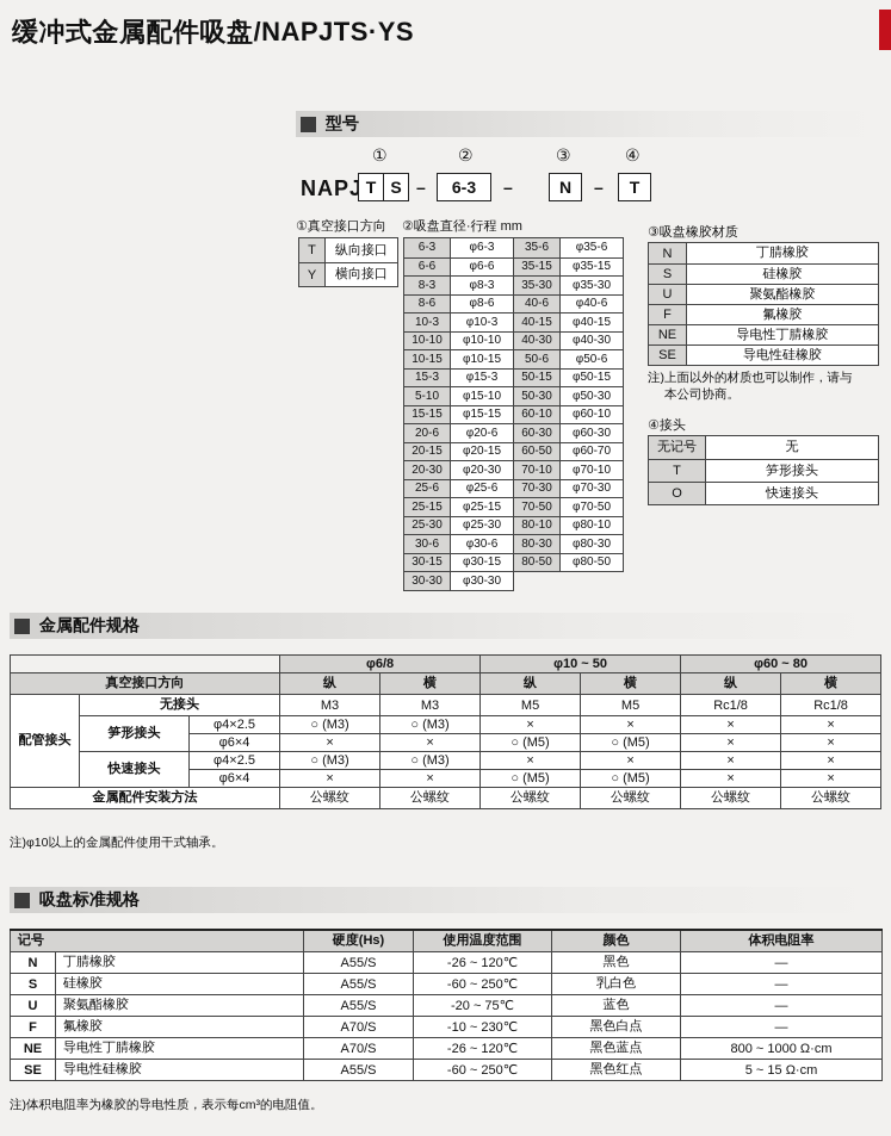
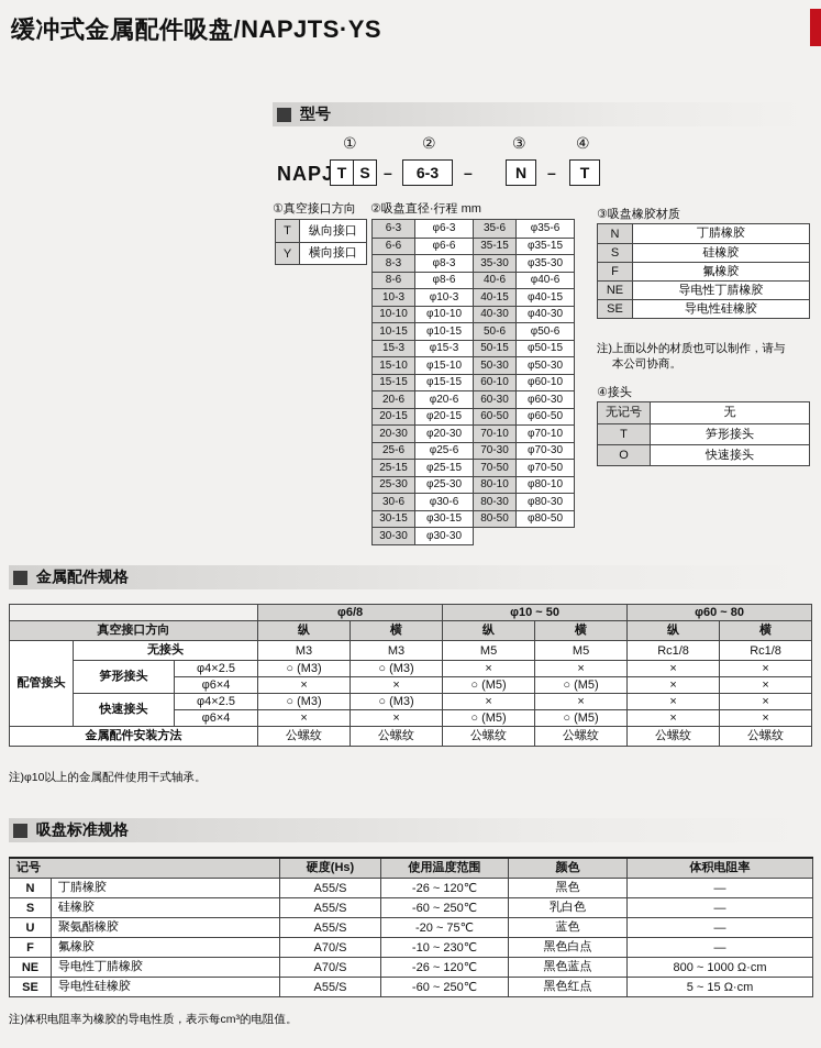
  缓冲式金属配件吸盘/NAPJTS·YS
  型号
  ①
  ②
  ③
  ④
  NAPJ
  T
  S
  –
  6-3
  –
  N
  –
  T
  ①真空接口方向
  ②吸盘直径·行程 mm
  ③吸盘橡胶材质
  ④接头
  T
  纵向接口
  Y
  横向接口
  6-3
  φ6-3
  6-6
  φ6-6
  8-3
  φ8-3
  8-6
  φ8-6
  10-3
  φ10-3
  10-10
  φ10-10
  10-15
  φ10-15
  15-3
  φ15-3
- 5-10
+ 15-10
  φ15-10
  15-15
  φ15-15
  20-6
  φ20-6
  20-15
  φ20-15
  20-30
  φ20-30
  25-6
  φ25-6
  25-15
  φ25-15
  25-30
  φ25-30
  30-6
  φ30-6
  30-15
  φ30-15
  30-30
  φ30-30
  35-6
  φ35-6
  35-15
  φ35-15
  35-30
  φ35-30
  40-6
  φ40-6
  40-15
  φ40-15
  40-30
  φ40-30
  50-6
  φ50-6
  50-15
  φ50-15
  50-30
  φ50-30
  60-10
  φ60-10
  60-30
  φ60-30
  60-50
- φ60-70
+ φ60-50
  70-10
  φ70-10
  70-30
  φ70-30
  70-50
  φ70-50
  80-10
  φ80-10
  80-30
  φ80-30
  80-50
  φ80-50
  N
  丁腈橡胶
  S
  硅橡胶
- U
- 聚氨酯橡胶
  F
  氟橡胶
  NE
  导电性丁腈橡胶
  SE
  导电性硅橡胶
  注)上面以外的材质也可以制作，请与
  本公司协商。
  无记号
  无
  T
  笋形接头
  O
  快速接头
  金属配件规格
  	φ6/8	φ10 ~ 50	φ60 ~ 80
  真空接口方向	纵	横	纵	横	纵	横
  配管接头	无接头	M3	M3	M5	M5	Rc1/8	Rc1/8
  笋形接头	φ4×2.5	○ (M3)	○ (M3)	×	×	×	×
  φ6×4	×	×	○ (M5)	○ (M5)	×	×
  快速接头	φ4×2.5	○ (M3)	○ (M3)	×	×	×	×
  φ6×4	×	×	○ (M5)	○ (M5)	×	×
  金属配件安装方法	公螺纹	公螺纹	公螺纹	公螺纹	公螺纹	公螺纹
  注)φ10以上的金属配件使用干式轴承。
  吸盘标准规格
  记号	硬度(Hs)	使用温度范围	颜色	体积电阻率
  N	丁腈橡胶	A55/S	-26 ~ 120℃	黑色	—
  S	硅橡胶	A55/S	-60 ~ 250℃	乳白色	—
  U	聚氨酯橡胶	A55/S	-20 ~ 75℃	蓝色	—
  F	氟橡胶	A70/S	-10 ~ 230℃	黑色白点	—
  NE	导电性丁腈橡胶	A70/S	-26 ~ 120℃	黑色蓝点	800 ~ 1000 Ω·cm
  SE	导电性硅橡胶	A55/S	-60 ~ 250℃	黑色红点	5 ~ 15 Ω·cm
  注)体积电阻率为橡胶的导电性质，表示每cm³的电阻值。
